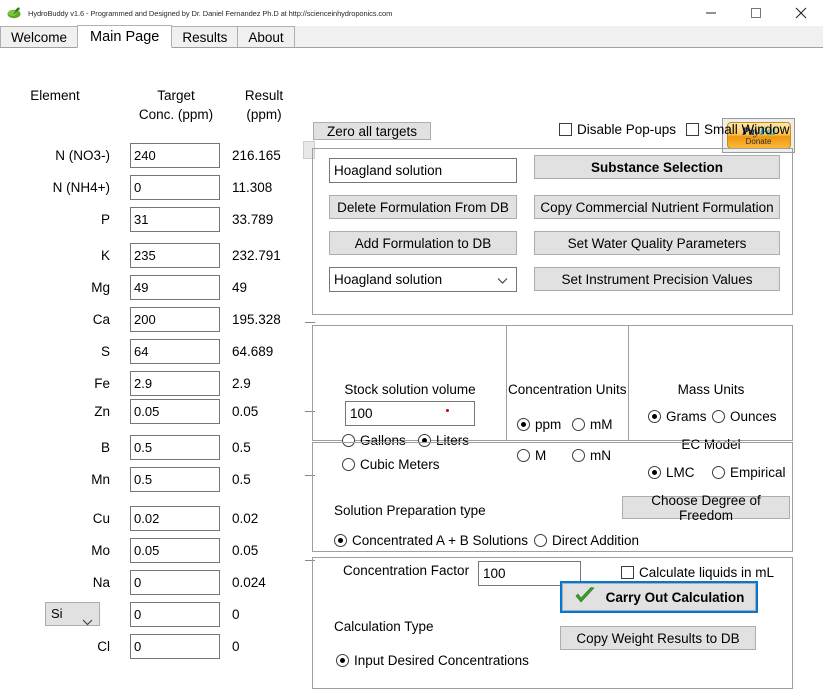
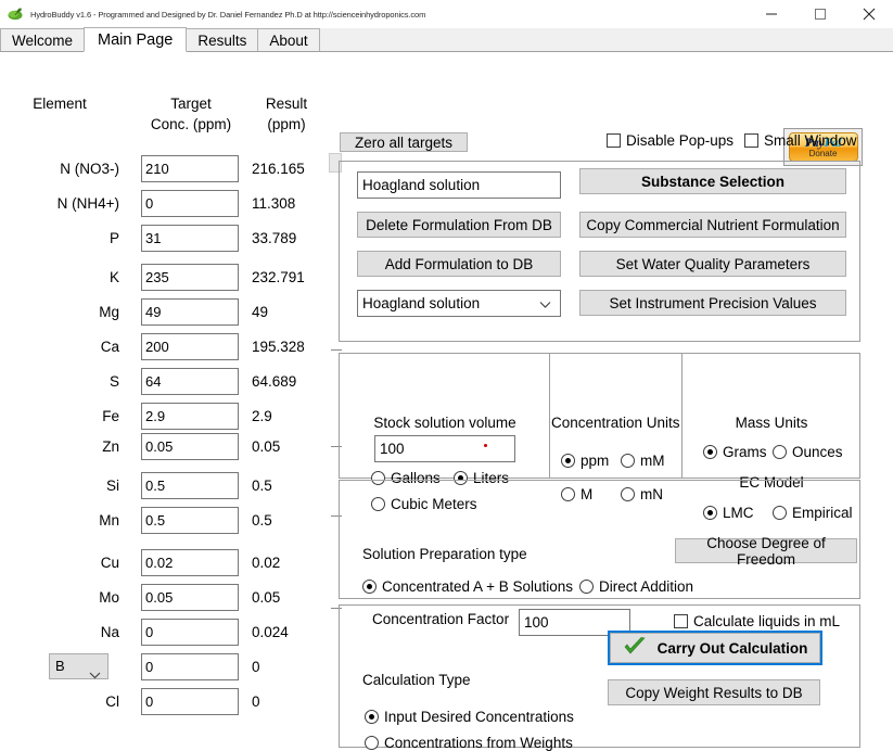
  HydroBuddy v1.6 - Programmed and Designed by Dr. Daniel Fernandez Ph.D at http://scienceinhydroponics.com
  Welcome
  Main Page
  Results
  About
  Element
  Target
  Conc. (ppm)
  Result
  (ppm)
  N (NO3-)
- 240
+ 210
  216.165
  N (NH4+)
  0
  11.308
  P
  31
  33.789
  K
  235
  232.791
  Mg
  49
  49
  Ca
  200
  195.328
  S
  64
  64.689
  Fe
  2.9
  2.9
  Zn
  0.05
  0.05
- B
+ Si
  0.5
  0.5
  Mn
  0.5
  0.5
  Cu
  0.02
  0.02
  Mo
  0.05
  0.05
  Na
  0
  0.024
- Si
+ B
  0
  0
  Cl
  0
  0
  PayPal
  Donate
  Zero all targets
  Disable Pop-ups
  Small Window
  Hoagland solution
  Delete Formulation From DB
  Add Formulation to DB
  Hoagland solution
  Substance Selection
  Copy Commercial Nutrient Formulation
  Set Water Quality Parameters
  Set Instrument Precision Values
  Stock solution volume
  100
  Gallons
  Liters
  Cubic Meters
  Concentration Units
  ppm
  mM
  M
  mN
  Mass Units
  Grams
  Ounces
  EC Model
  LMC
  Empirical
  Solution Preparation type
  Choose Degree of Freedom
  Concentrated A + B Solutions
  Direct Addition
  Concentration Factor
  100
  Calculate liquids in mL
  Calculation Type
  Input Desired Concentrations
+ Concentrations from Weights
  Carry Out Calculation
  Copy Weight Results to DB
